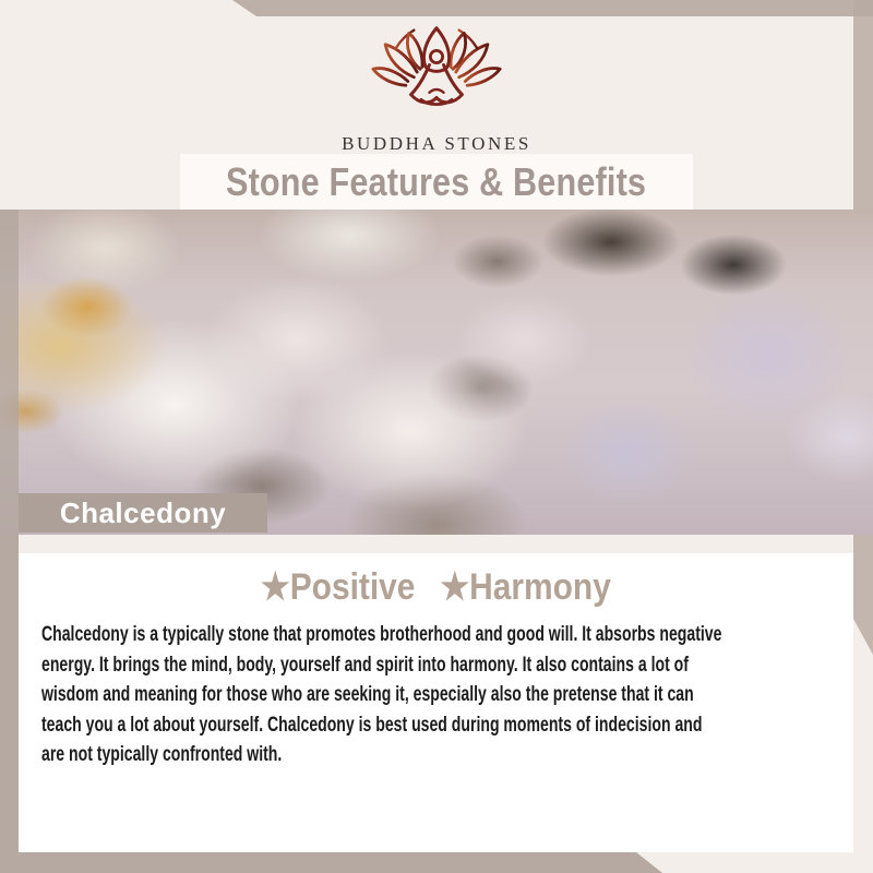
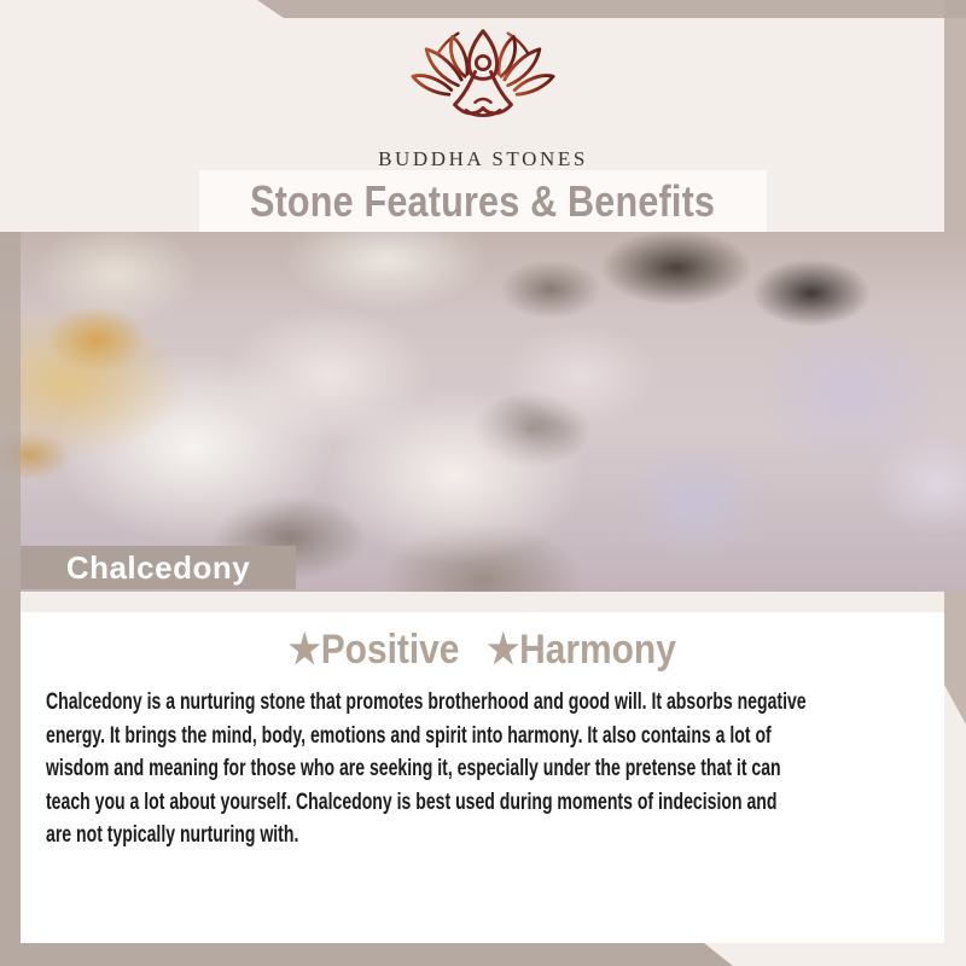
  BUDDHA STONES
  Stone Features & Benefits
  Chalcedony
  ★Positive ★Harmony
- Chalcedony is a typically stone that promotes brotherhood and good will. It absorbs negative
+ Chalcedony is a nurturing stone that promotes brotherhood and good will. It absorbs negative
- energy. It brings the mind, body, yourself and spirit into harmony. It also contains a lot of
+ energy. It brings the mind, body, emotions and spirit into harmony. It also contains a lot of
- wisdom and meaning for those who are seeking it, especially also the pretense that it can
+ wisdom and meaning for those who are seeking it, especially under the pretense that it can
  teach you a lot about yourself. Chalcedony is best used during moments of indecision and
- are not typically confronted with.
+ are not typically nurturing with.
